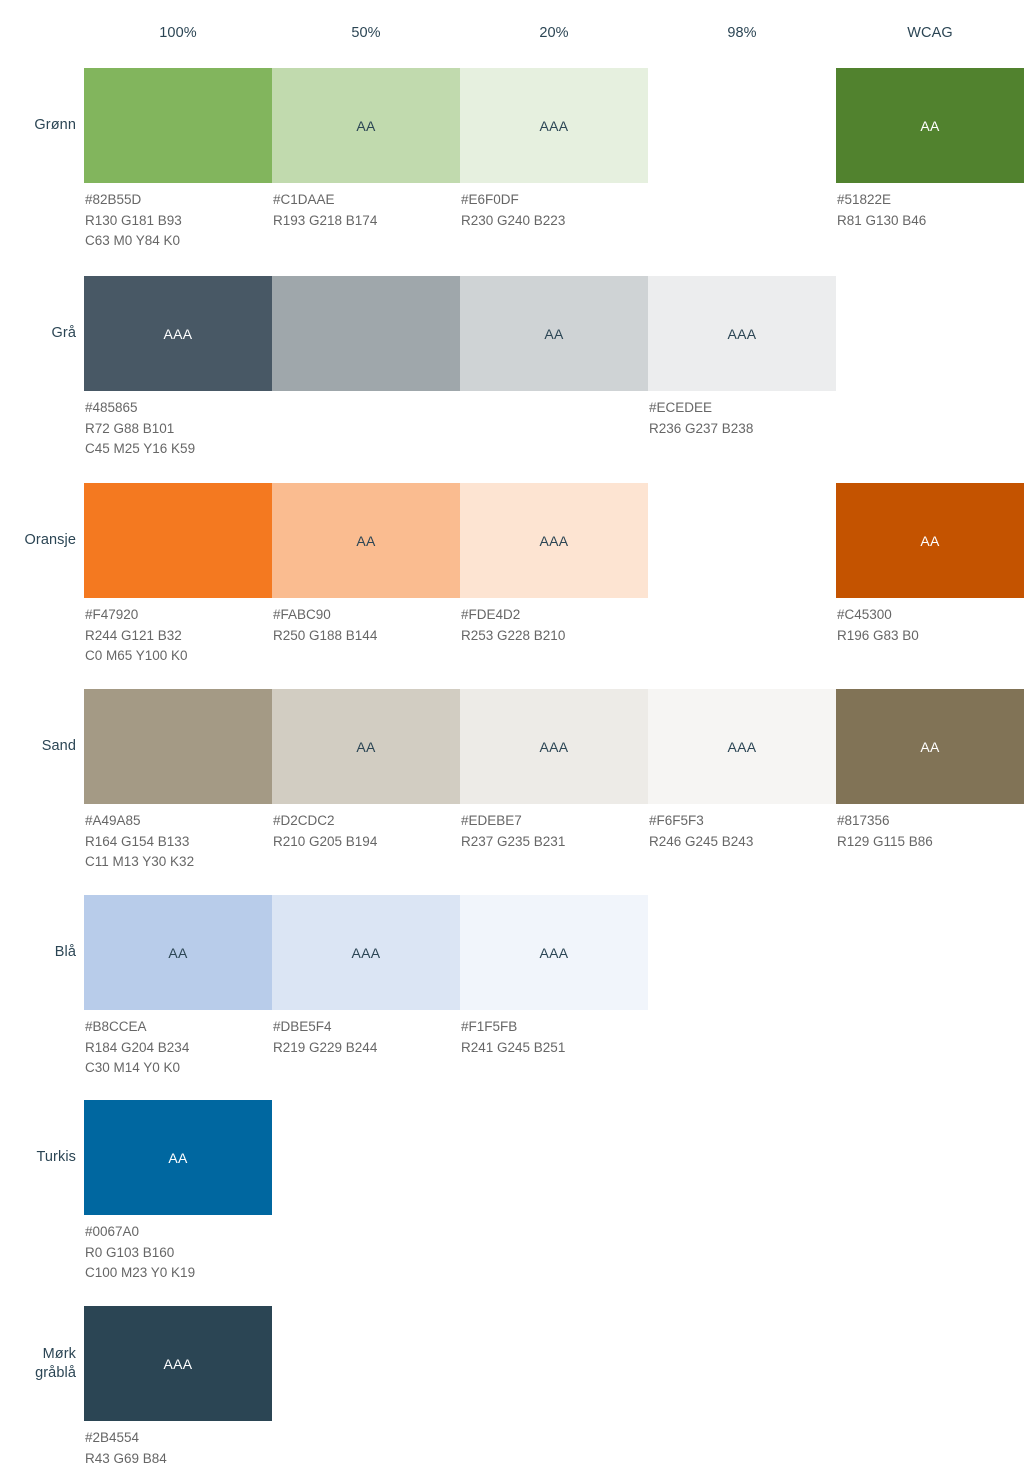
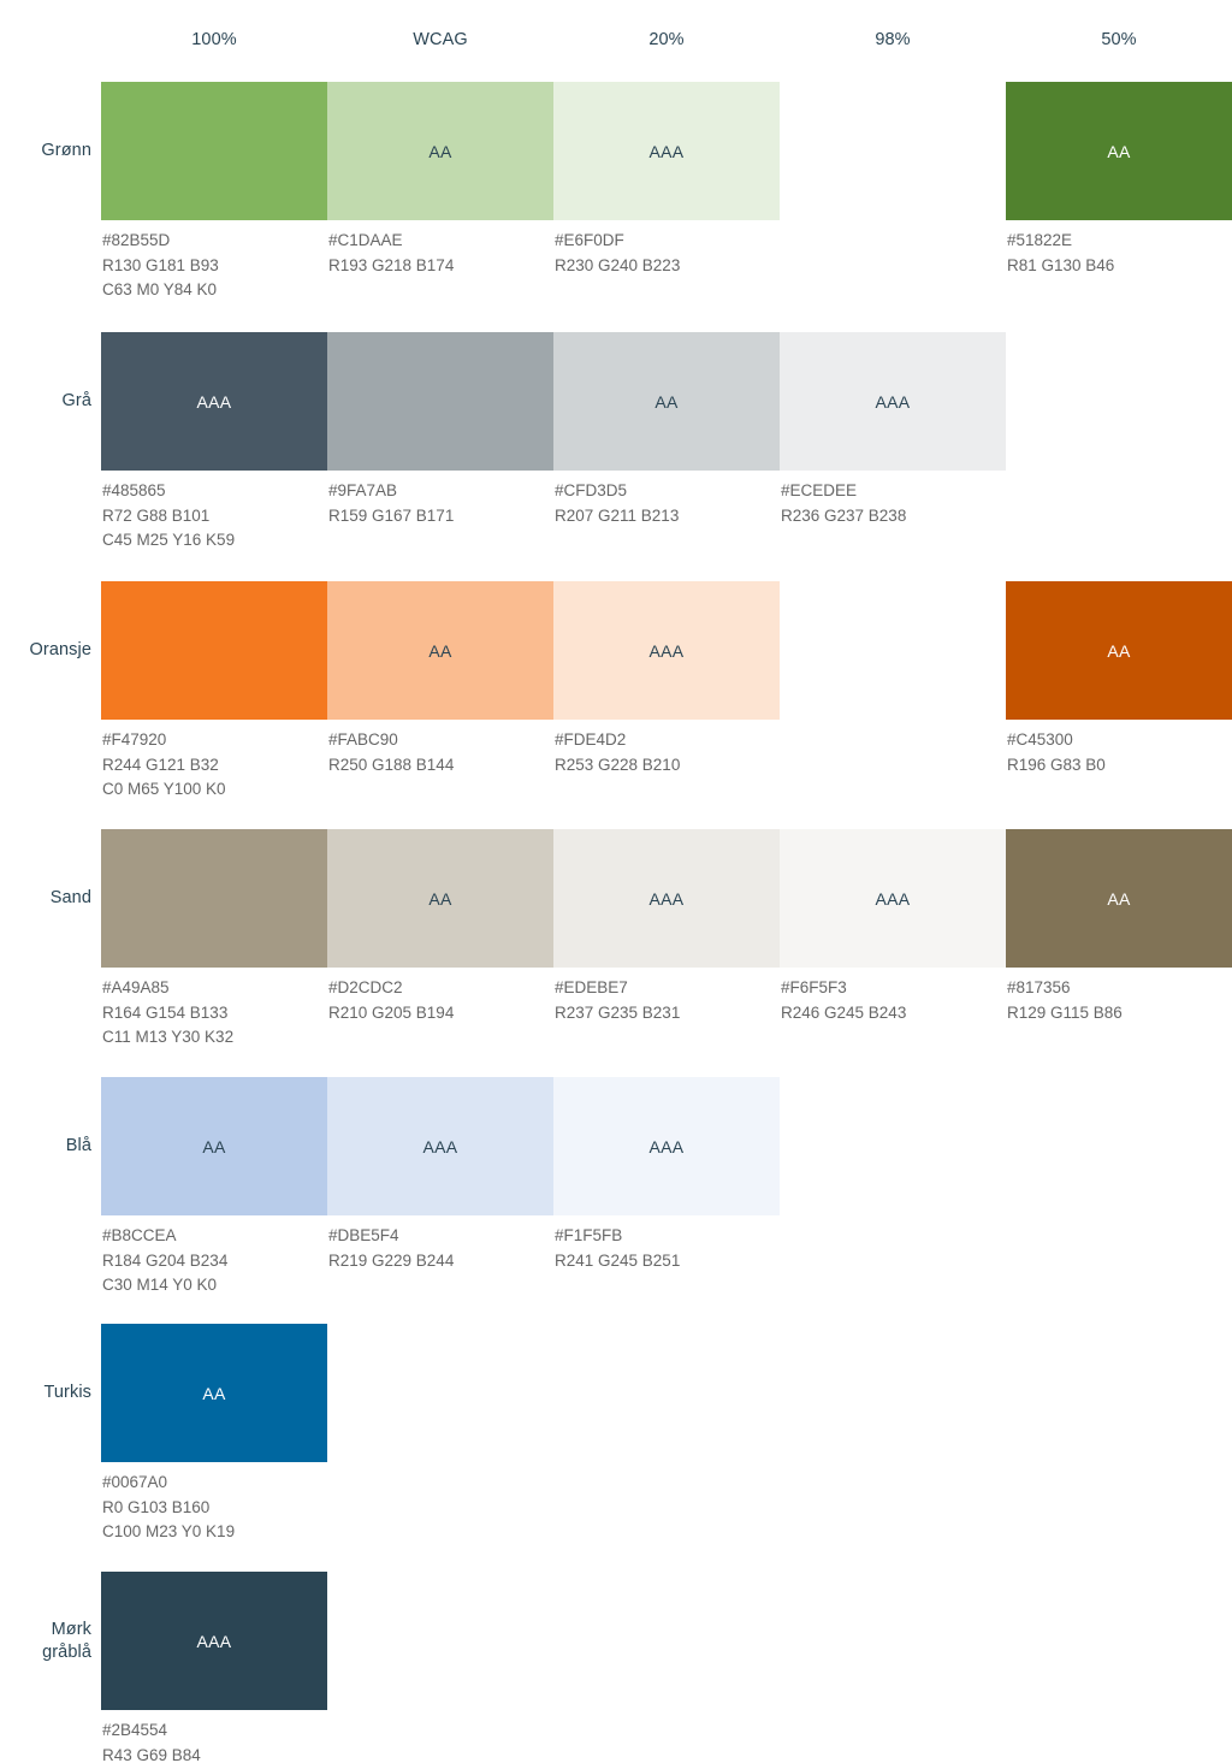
  100%
- 50%
+ WCAG
  20%
  98%
- WCAG
+ 50%
  Grønn
  #82B55D
  R130 G181 B93
  C63 M0 Y84 K0
  AA
  #C1DAAE
  R193 G218 B174
  AAA
  #E6F0DF
  R230 G240 B223
  AA
  #51822E
  R81 G130 B46
  Grå
  AAA
  #485865
  R72 G88 B101
  C45 M25 Y16 K59
+ #9FA7AB
+ R159 G167 B171
  AA
+ #CFD3D5
+ R207 G211 B213
  AAA
  #ECEDEE
  R236 G237 B238
  Oransje
  #F47920
  R244 G121 B32
  C0 M65 Y100 K0
  AA
  #FABC90
  R250 G188 B144
  AAA
  #FDE4D2
  R253 G228 B210
  AA
  #C45300
  R196 G83 B0
  Sand
  #A49A85
  R164 G154 B133
  C11 M13 Y30 K32
  AA
  #D2CDC2
  R210 G205 B194
  AAA
  #EDEBE7
  R237 G235 B231
  AAA
  #F6F5F3
  R246 G245 B243
  AA
  #817356
  R129 G115 B86
  Blå
  AA
  #B8CCEA
  R184 G204 B234
  C30 M14 Y0 K0
  AAA
  #DBE5F4
  R219 G229 B244
  AAA
  #F1F5FB
  R241 G245 B251
  Turkis
  AA
  #0067A0
  R0 G103 B160
  C100 M23 Y0 K19
  Mørk gråblå
  AAA
  #2B4554
  R43 G69 B84
